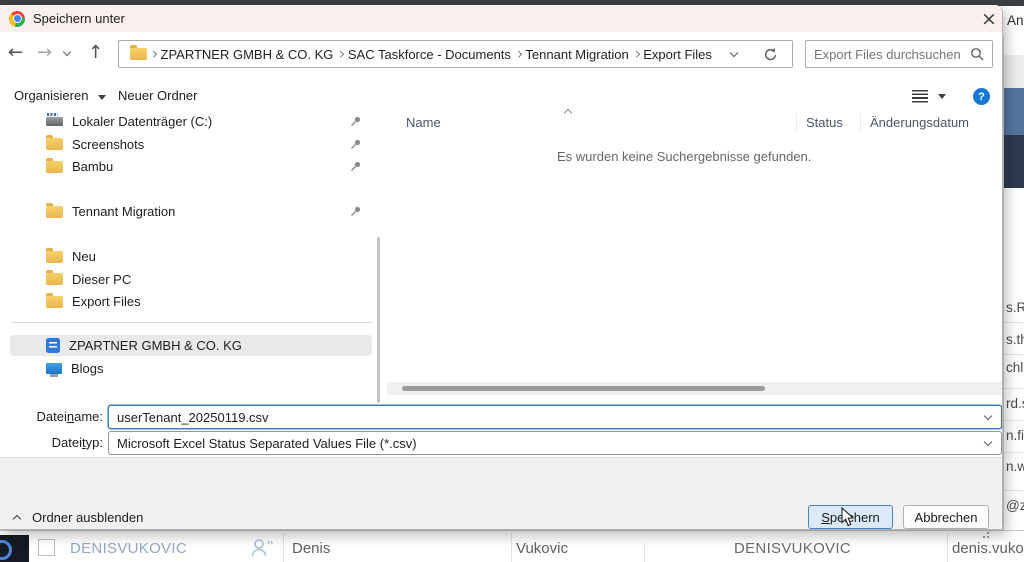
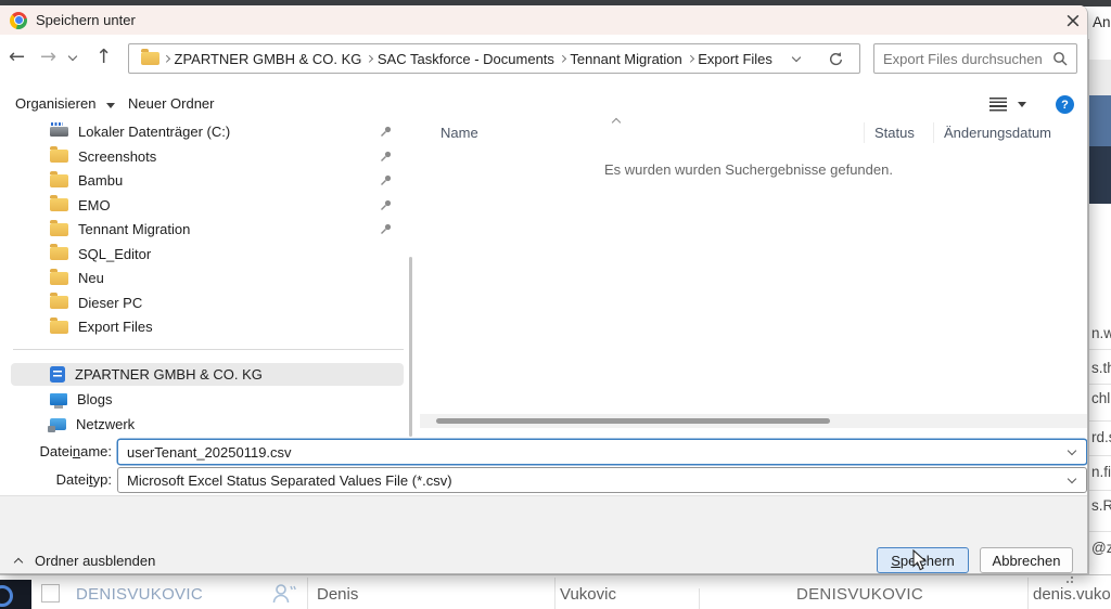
- s.R
+ n.w
  s.t
  chl
  rd.
  n.fi
- n.w
+ s.R
  DENISVUKOVIC
  Denis
  Vukovic
  DENISVUKOVIC
  denis.vuko
  Speichern unter
  ×
  ←
  →
  ↑
  ZPARTNER GMBH & CO. KG
  SAC Taskforce - Documents
  Tennant Migration
  Export Files
  Export Files durchsuchen
  Organisieren
  Neuer Ordner
  ?
  Lokaler Datenträger (C:)
  Screenshots
  Bambu
+ EMO
  Tennant Migration
+ SQL_Editor
  Neu
  Dieser PC
  Export Files
  ZPARTNER GMBH & CO. KG
  Blogs
+ Netzwerk
  Name
  Status
  Änderungsdatum
- Es wurden keine Suchergebnisse gefunden.
+ Es wurden wurden Suchergebnisse gefunden.
  Dateiname:
  userTenant_20250119.csv
  Dateityp:
  Microsoft Excel Status Separated Values File (*.csv)
  Ordner ausblenden
  Spehern
  Abbrechen
